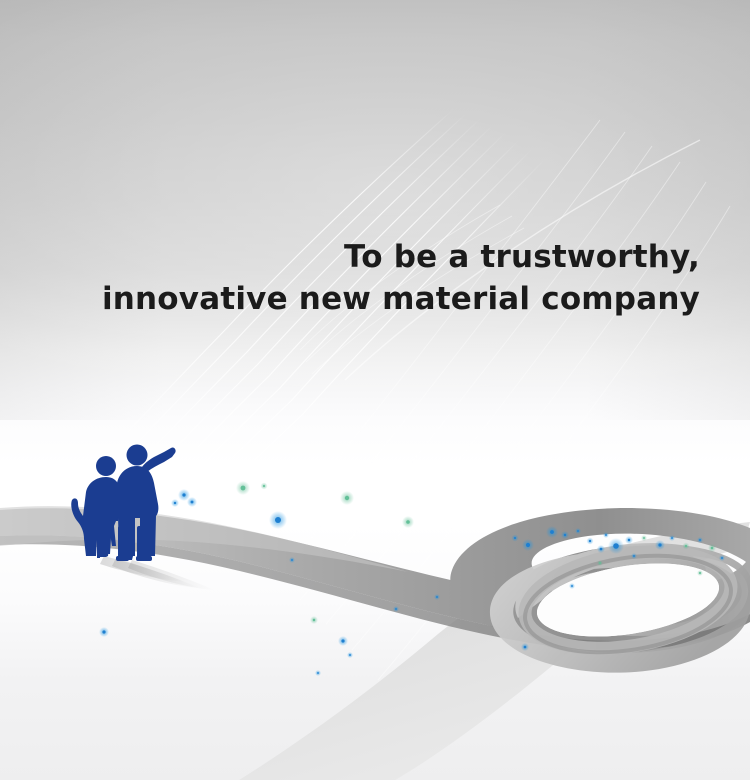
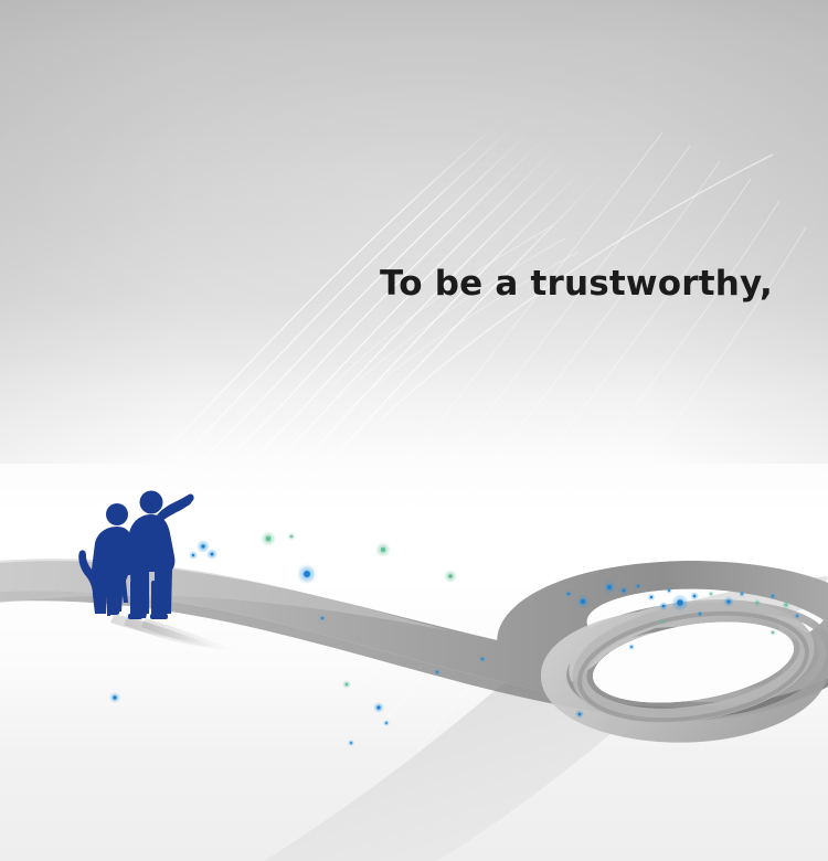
  To be a trustworthy,
- innovative new material company
